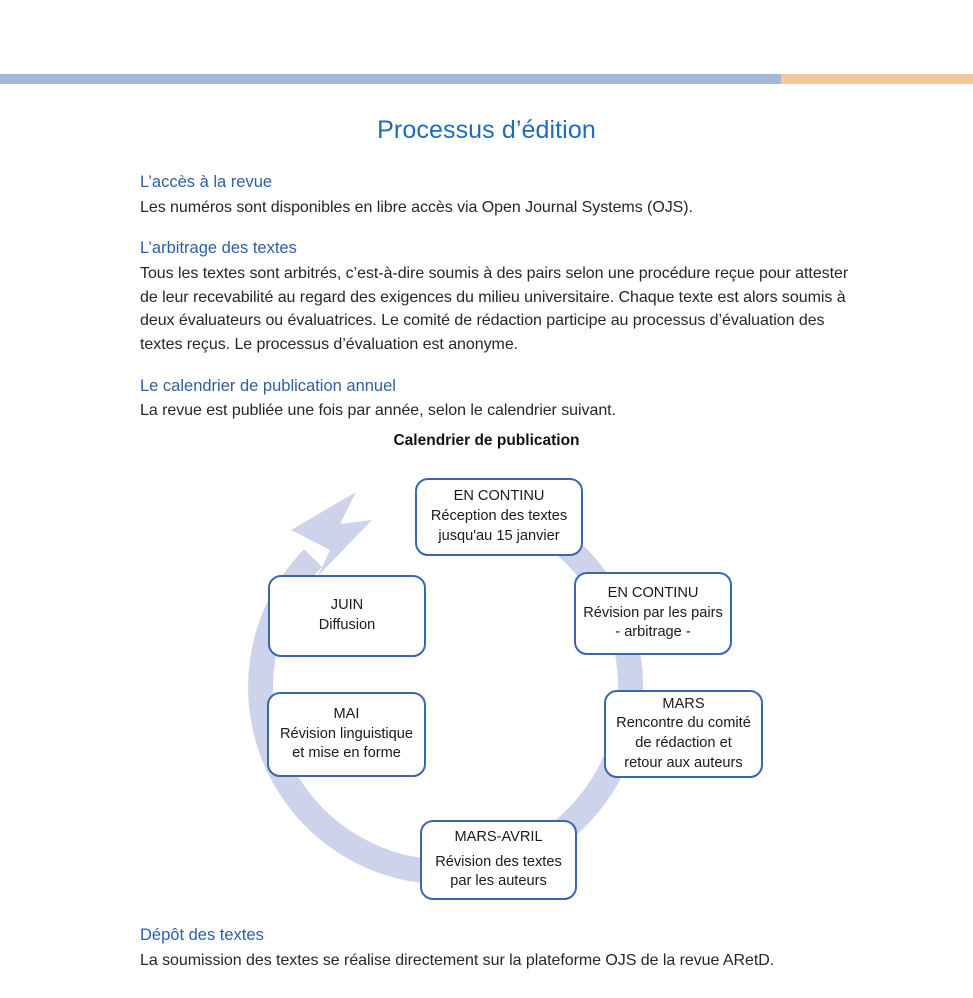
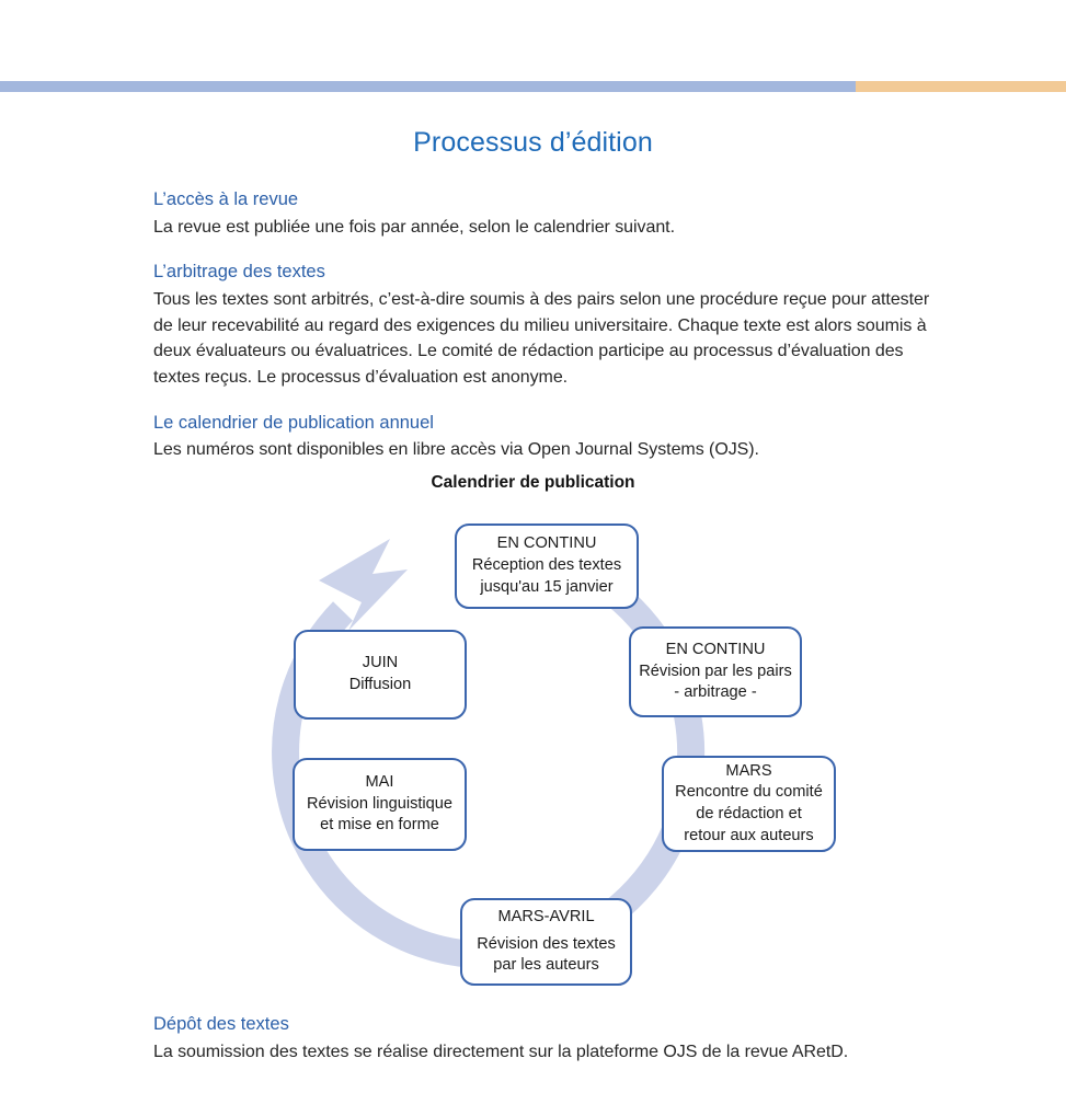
  Processus d’édition
  L’accès à la revue
- Les numéros sont disponibles en libre accès via Open Journal Systems (OJS).
+ La revue est publiée une fois par année, selon le calendrier suivant.
  L’arbitrage des textes
  Tous les textes sont arbitrés, c’est-à-dire soumis à des pairs selon une procédure reçue pour attester de leur recevabilité au regard des exigences du milieu universitaire. Chaque texte est alors soumis à deux évaluateurs ou évaluatrices. Le comité de rédaction participe au processus d’évaluation des textes reçus. Le processus d’évaluation est anonyme.
  Le calendrier de publication annuel
- La revue est publiée une fois par année, selon le calendrier suivant.
+ Les numéros sont disponibles en libre accès via Open Journal Systems (OJS).
  Calendrier de publication
  EN CONTINU
  Réception des textes
  jusqu'au 15 janvier
  EN CONTINU
  Révision par les pairs
  - arbitrage -
  MARS
  Rencontre du comité
  de rédaction et
  retour aux auteurs
  MARS-AVRIL
  Révision des textes
  par les auteurs
  MAI
  Révision linguistique
  et mise en forme
  JUIN
  Diffusion
  Dépôt des textes
  La soumission des textes se réalise directement sur la plateforme OJS de la revue ARetD.
